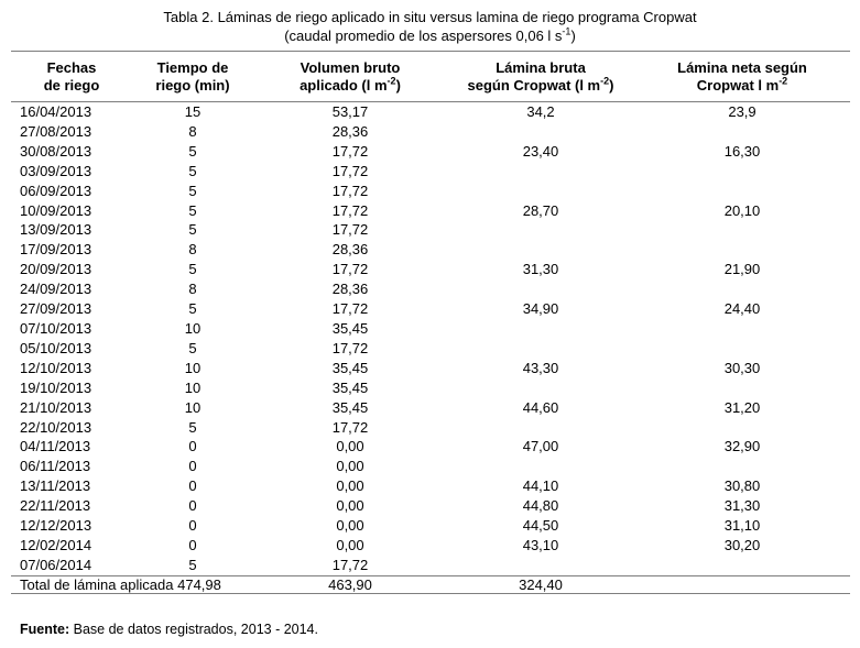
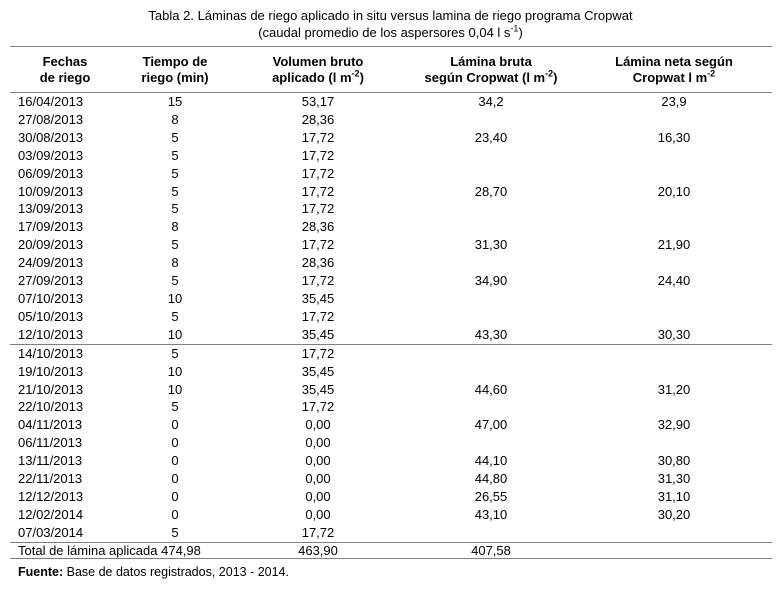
  Tabla 2. Láminas de riego aplicado in situ versus lamina de riego programa Cropwat
- (caudal promedio de los aspersores 0,06 l s-1)
+ (caudal promedio de los aspersores 0,04 l s-1)
  Fechas de riego	Tiempo de riego (min)	Volumen bruto aplicado (l m-2)	Lámina bruta según Cropwat (l m-2)	Lámina neta según Cropwat l m-2
  16/04/2013	15	53,17	34,2	23,9
  27/08/2013	8	28,36
  30/08/2013	5	17,72	23,40	16,30
  03/09/2013	5	17,72
  06/09/2013	5	17,72
  10/09/2013	5	17,72	28,70	20,10
  13/09/2013	5	17,72
  17/09/2013	8	28,36
  20/09/2013	5	17,72	31,30	21,90
  24/09/2013	8	28,36
  27/09/2013	5	17,72	34,90	24,40
  07/10/2013	10	35,45
  05/10/2013	5	17,72
  12/10/2013	10	35,45	43,30	30,30
+ 14/10/2013	5	17,72
  19/10/2013	10	35,45
  21/10/2013	10	35,45	44,60	31,20
  22/10/2013	5	17,72
  04/11/2013	0	0,00	47,00	32,90
  06/11/2013	0	0,00
  13/11/2013	0	0,00	44,10	30,80
  22/11/2013	0	0,00	44,80	31,30
- 12/12/2013	0	0,00	44,50	31,10
+ 12/12/2013	0	0,00	26,55	31,10
  12/02/2014	0	0,00	43,10	30,20
- 07/06/2014	5	17,72
+ 07/03/2014	5	17,72
- Total de lámina aplicada 474,98	463,90	324,40
+ Total de lámina aplicada 474,98	463,90	407,58
  Fuente: Base de datos registrados, 2013 - 2014.
